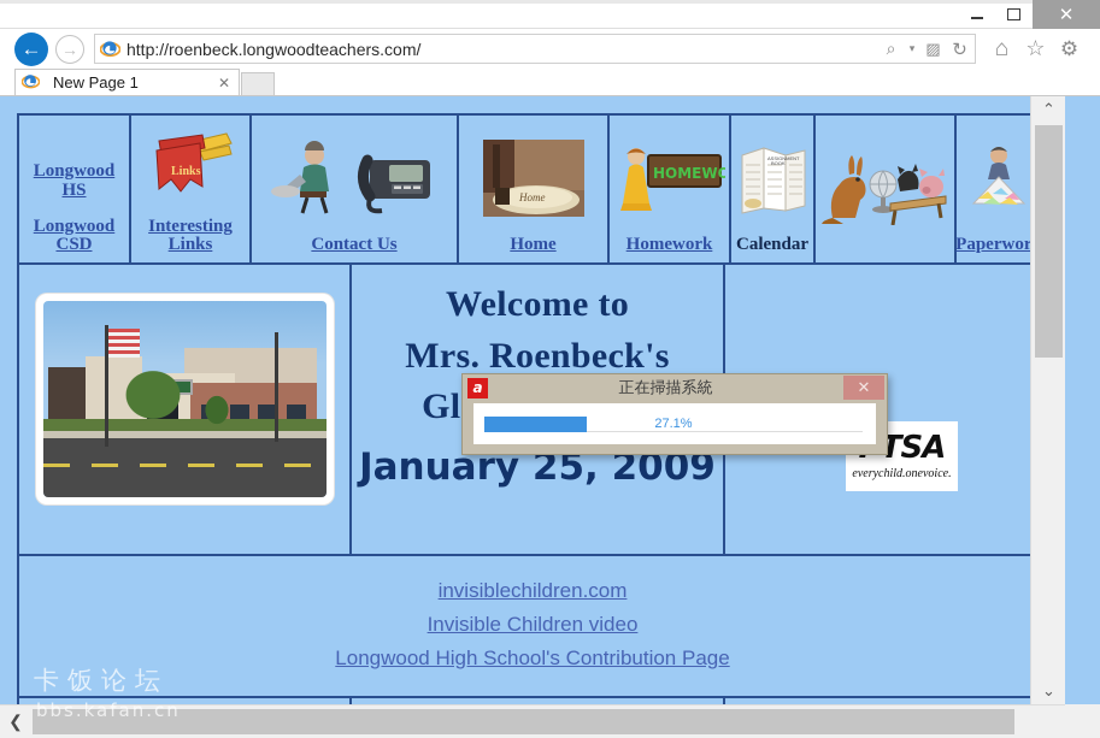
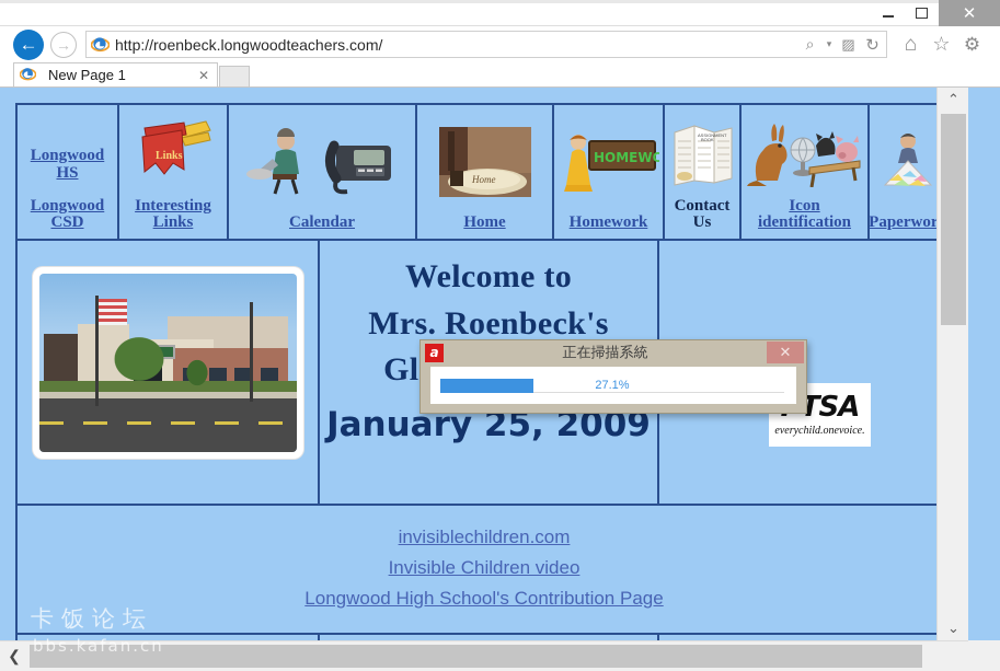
  ✕
  ←
  →
  http://roenbeck.longwoodteachers.com/
  ⌕
  ▾
  ▨
  ↻
  ⌂
  ☆
  ⚙
  New Page 1
  ✕
  Longwood HS
  Longwood CSD
  Links
  Interesting Links
- Contact Us
+ Calendar
  Home
  Home
  HOMEWO
  Homework
- Calendar
+ Contact Us
+ Icon identification
  Paperwor
  Welcome to
  Mrs. Roenbeck's
  January 25, 2009
  TSA
  everychild.onevoice.
  invisiblechildren.com
  Invisible Children video
  Longwood High School's Contribution Page
  ⌃
  ⌄
  ❮
  卡饭论坛
  bbs.kafan.cn
  a
  正在掃描系統
  ✕
  27.1%
